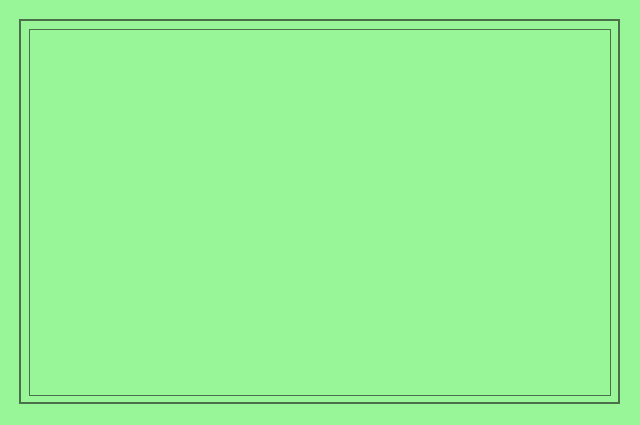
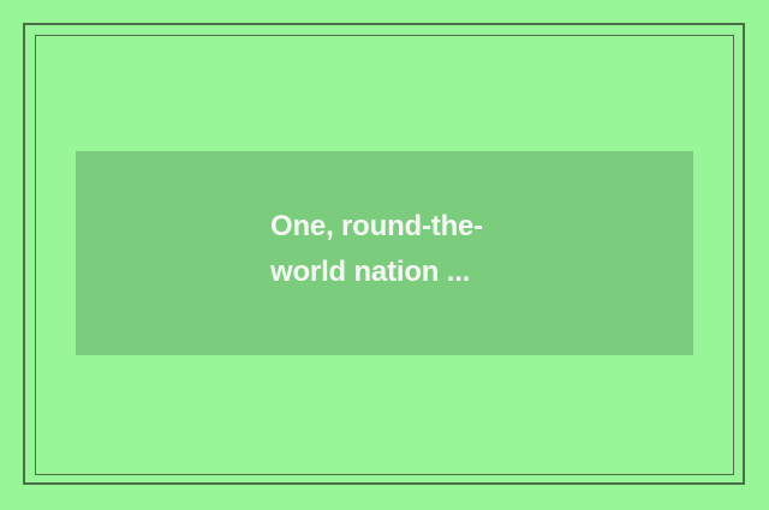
+ One, round-the-
+ world nation ...
